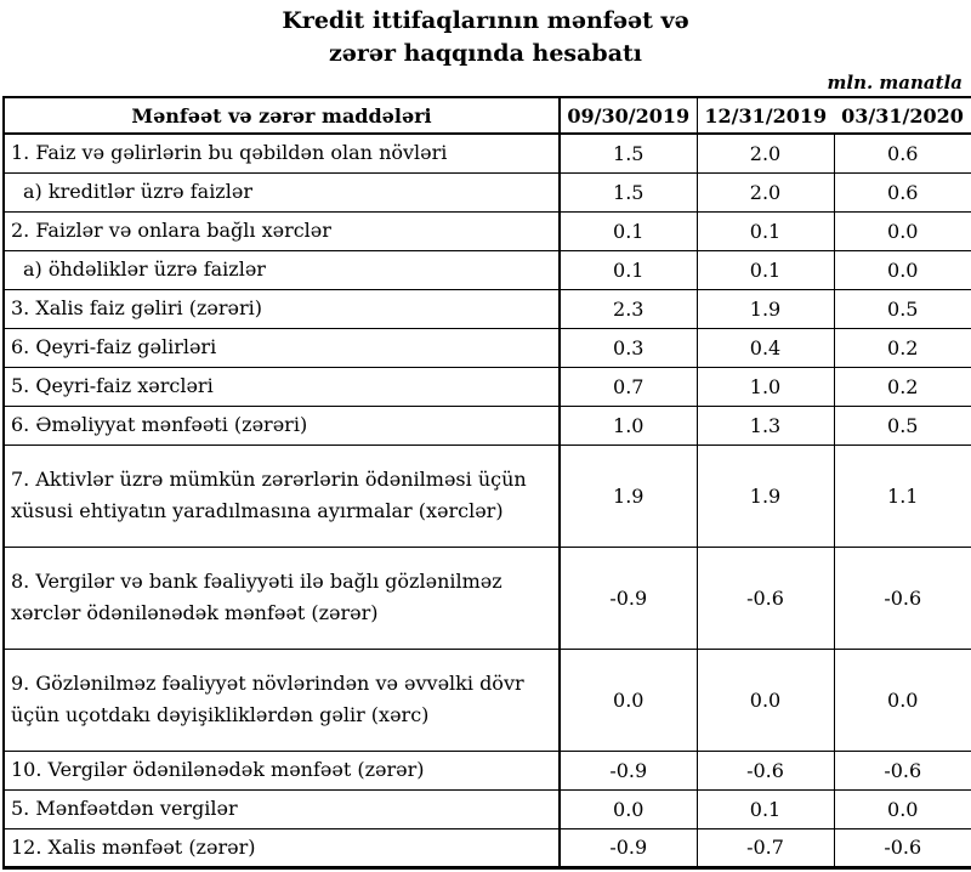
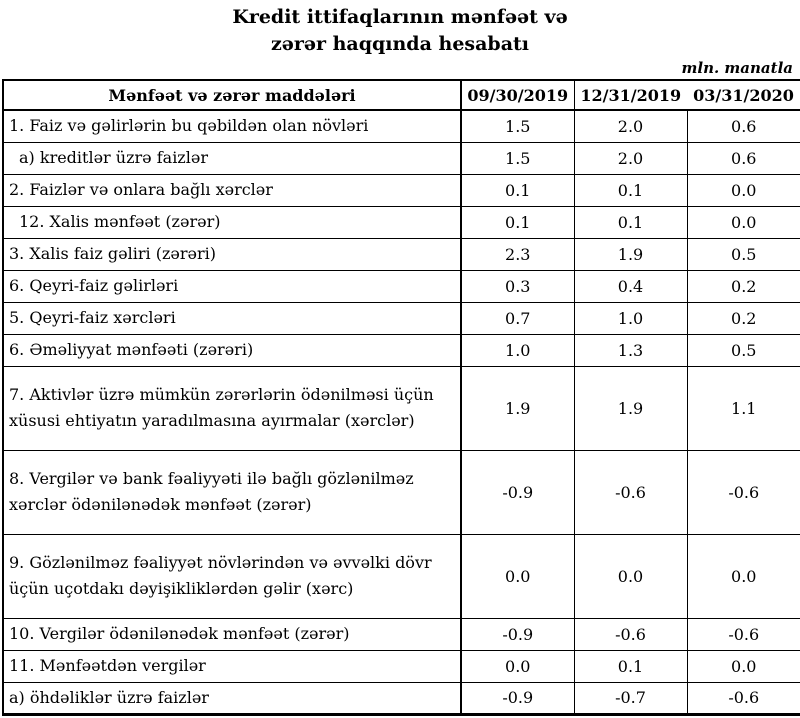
  Kredit ittifaqlarının mənfəət və
  zərər haqqında hesabatı
  mln. manatla
  Mənfəət və zərər maddələri	09/30/2019	12/31/2019	03/31/2020
  1. Faiz və gəlirlərin bu qəbildən olan növləri	1.5	2.0	0.6
  a) kreditlər üzrə faizlər	1.5	2.0	0.6
  2. Faizlər və onlara bağlı xərclər	0.1	0.1	0.0
- a) öhdəliklər üzrə faizlər	0.1	0.1	0.0
+ 12. Xalis mənfəət (zərər)	0.1	0.1	0.0
  3. Xalis faiz gəliri (zərəri)	2.3	1.9	0.5
  6. Qeyri-faiz gəlirləri	0.3	0.4	0.2
  5. Qeyri-faiz xərcləri	0.7	1.0	0.2
  6. Əməliyyat mənfəəti (zərəri)	1.0	1.3	0.5
  7. Aktivlər üzrə mümkün zərərlərin ödənilməsi üçün xüsusi ehtiyatın yaradılmasına ayırmalar (xərclər)	1.9	1.9	1.1
  8. Vergilər və bank fəaliyyəti ilə bağlı gözlənilməz xərclər ödənilənədək mənfəət (zərər)	-0.9	-0.6	-0.6
  9. Gözlənilməz fəaliyyət növlərindən və əvvəlki dövr üçün uçotdakı dəyişikliklərdən gəlir (xərc)	0.0	0.0	0.0
  10. Vergilər ödənilənədək mənfəət (zərər)	-0.9	-0.6	-0.6
- 5. Mənfəətdən vergilər	0.0	0.1	0.0
+ 11. Mənfəətdən vergilər	0.0	0.1	0.0
- 12. Xalis mənfəət (zərər)	-0.9	-0.7	-0.6
+ a) öhdəliklər üzrə faizlər	-0.9	-0.7	-0.6
